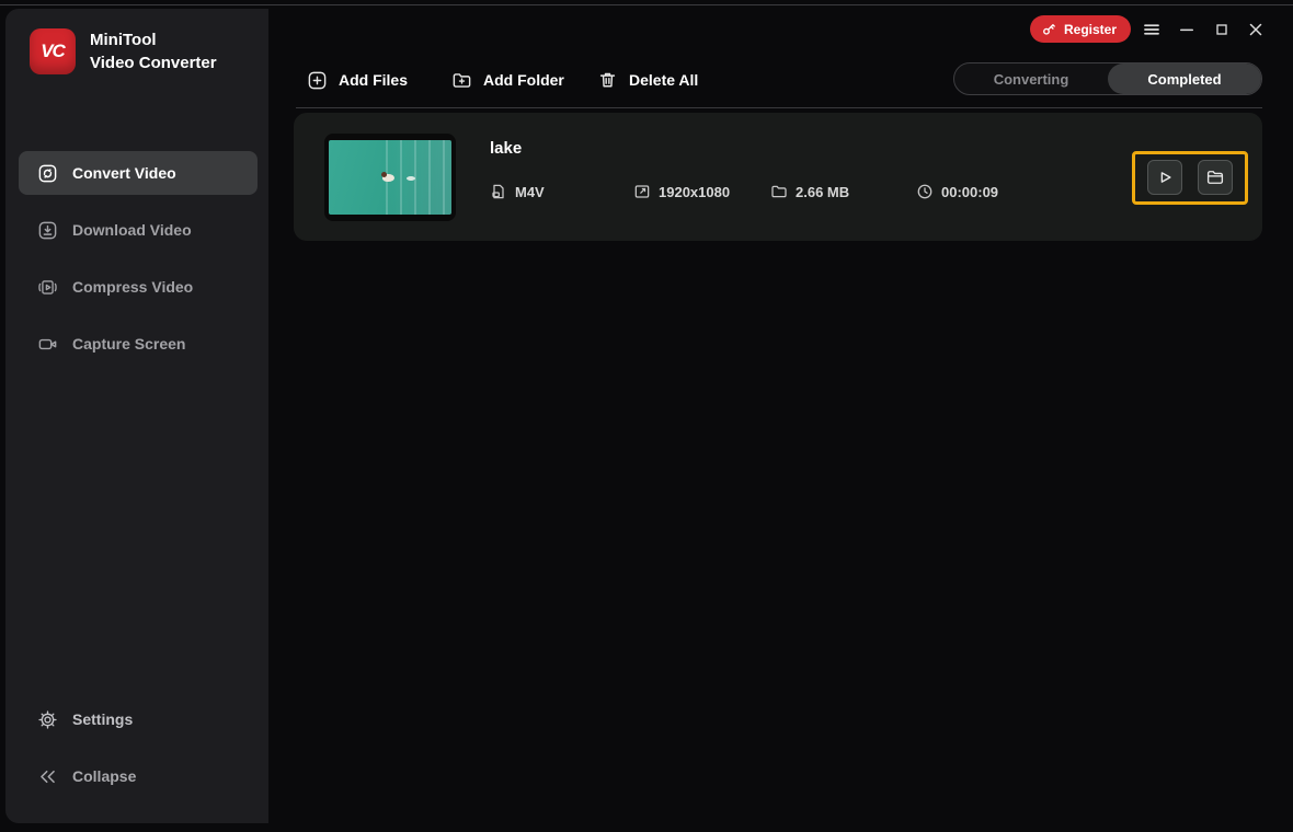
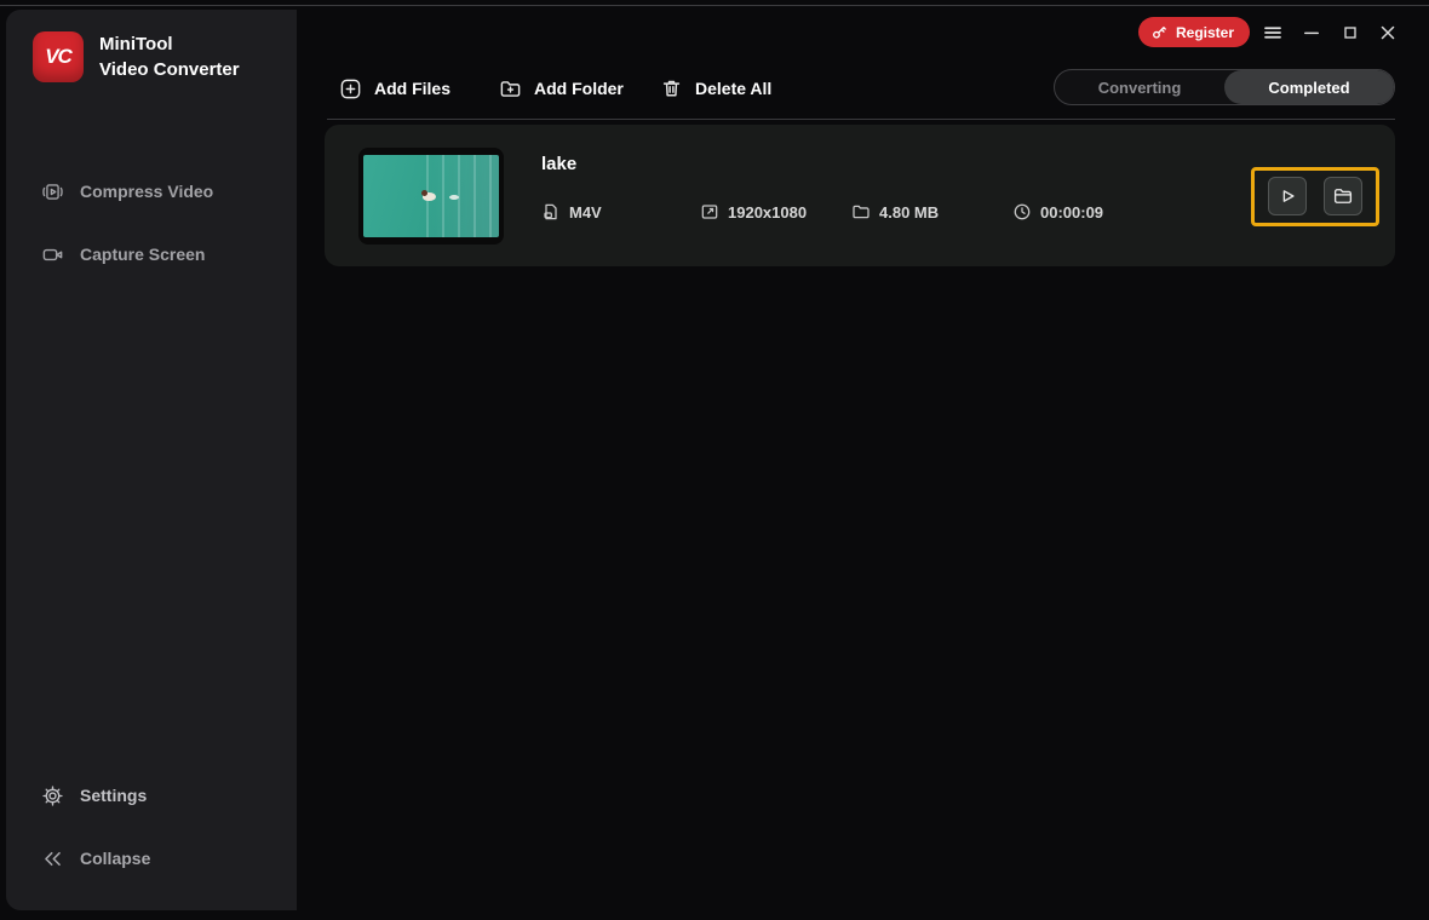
  VC
  MiniTool
  Video Converter
- Convert Video
- Download Video
  Compress Video
  Capture Screen
  Settings
  Collapse
  Register
  Add Files
  Add Folder
  Delete All
  Converting
  Completed
  lake
  M4V
  1920x1080
- 2.66 MB
+ 4.80 MB
  00:00:09
